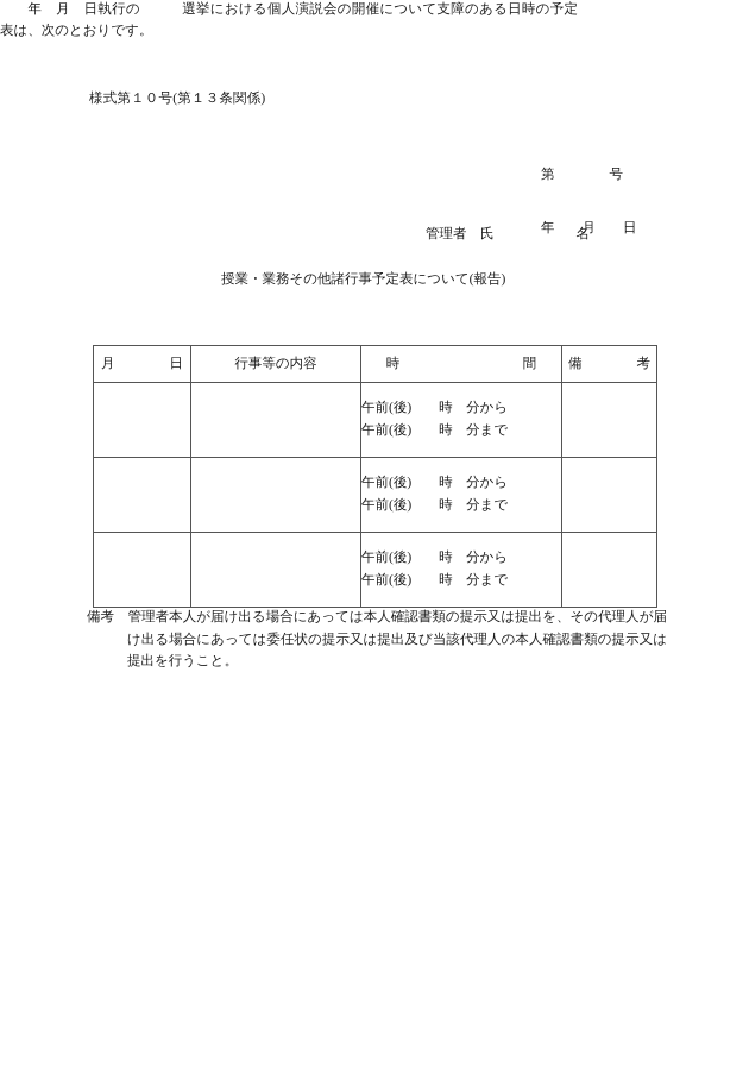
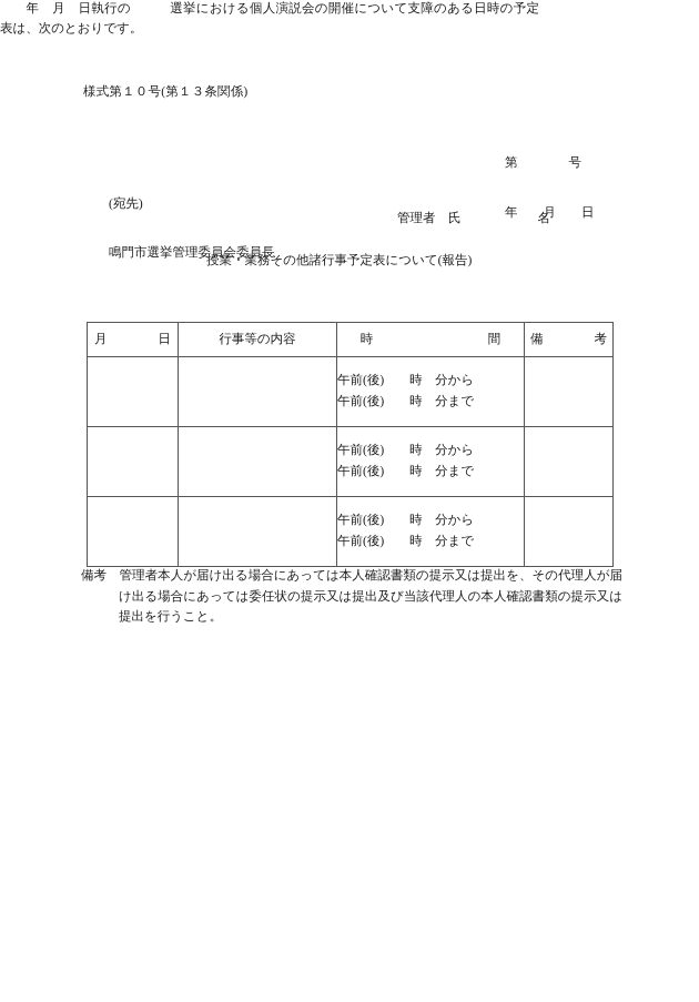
  様式第１０号(第１３条関係)
  第 号
  年 月 日
+ (宛先)
+ 鳴門市選挙管理委員会委員長
  管理者 氏 名
  授業・業務その他諸行事予定表について(報告)
  年 月 日執行の 選挙における個人演説会の開催について支障のある日時の予定表は、次のとおりです。
  月 日	行事等の内容	時 間	備 考
  		午前(後) 時 分から 午前(後) 時 分まで
  		午前(後) 時 分から 午前(後) 時 分まで
  		午前(後) 時 分から 午前(後) 時 分まで
  備考 管理者本人が届け出る場合にあっては本人確認書類の提示又は提出を、その代理人が届け出る場合にあっては委任状の提示又は提出及び当該代理人の本人確認書類の提示又は提出を行うこと。
